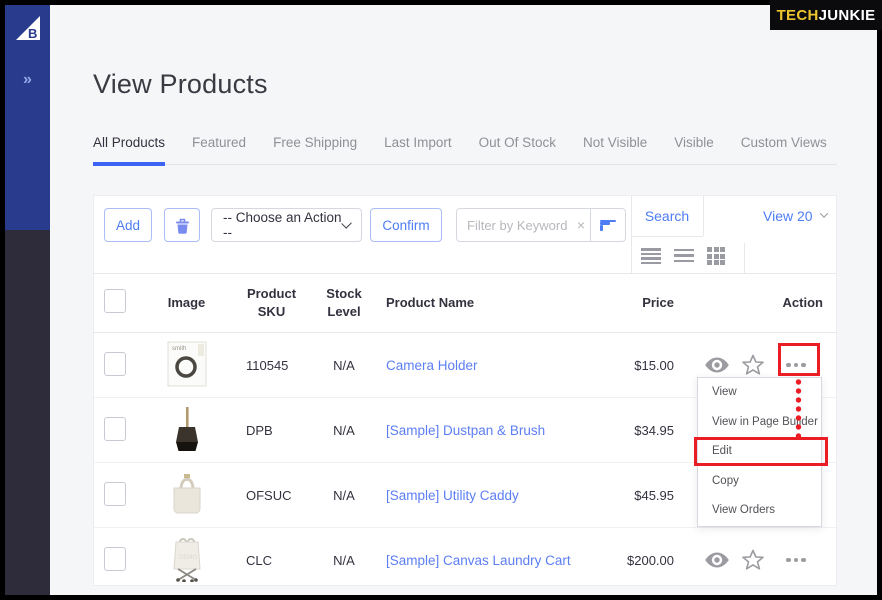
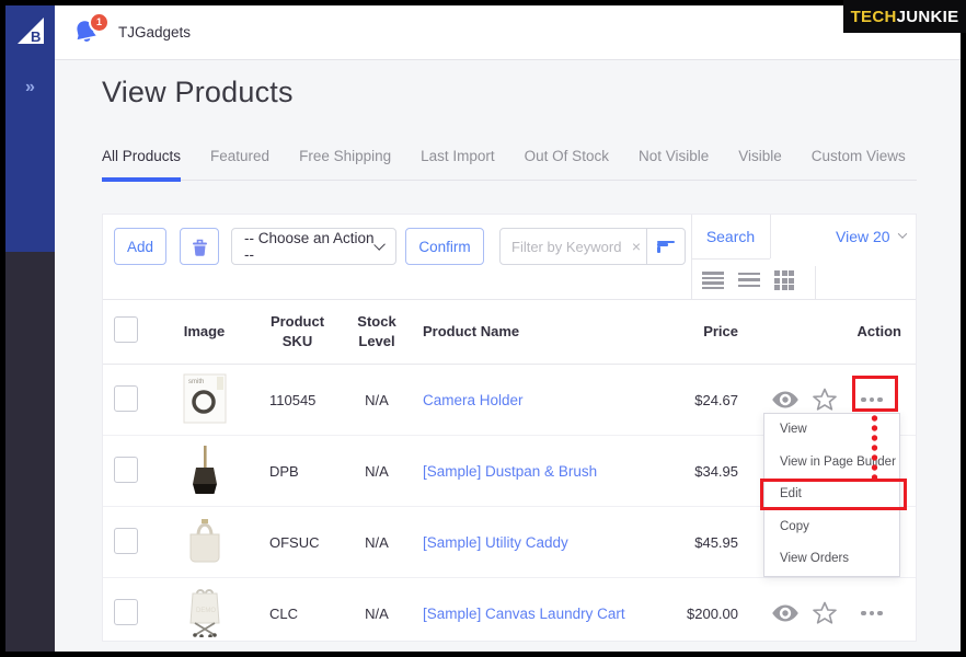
  B
  »
+ 1
+ TJGadgets
  TECH
  JUNKIE
  View Products
  All Products
  Featured
  Free Shipping
  Last Import
  Out Of Stock
  Not Visible
  Visible
  Custom Views
  Add
  -- Choose an Action --
  Confirm
  Filter by Keyword
  ×
  Search
  View 20
  Image
  Product SKU
  Stock Level
  Product Name
  Price
  Action
  110545
  N/A
  Camera Holder
- $15.00
+ $24.67
  DPB
  N/A
  [Sample] Dustpan & Brush
  $34.95
  OFSUC
  N/A
  [Sample] Utility Caddy
  $45.95
  CLC
  N/A
  [Sample] Canvas Laundry Cart
  $200.00
  View
  View in Page Builder
  Edit
  Copy
  View Orders
